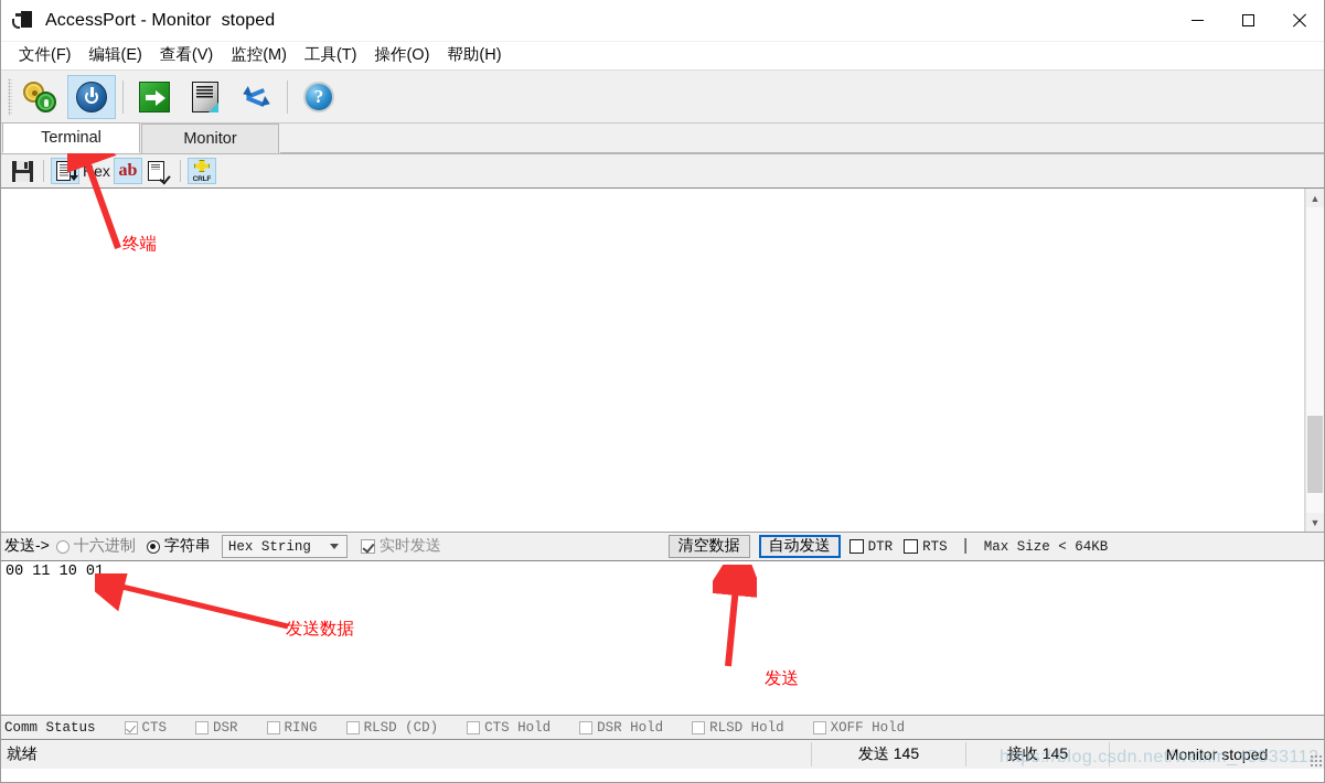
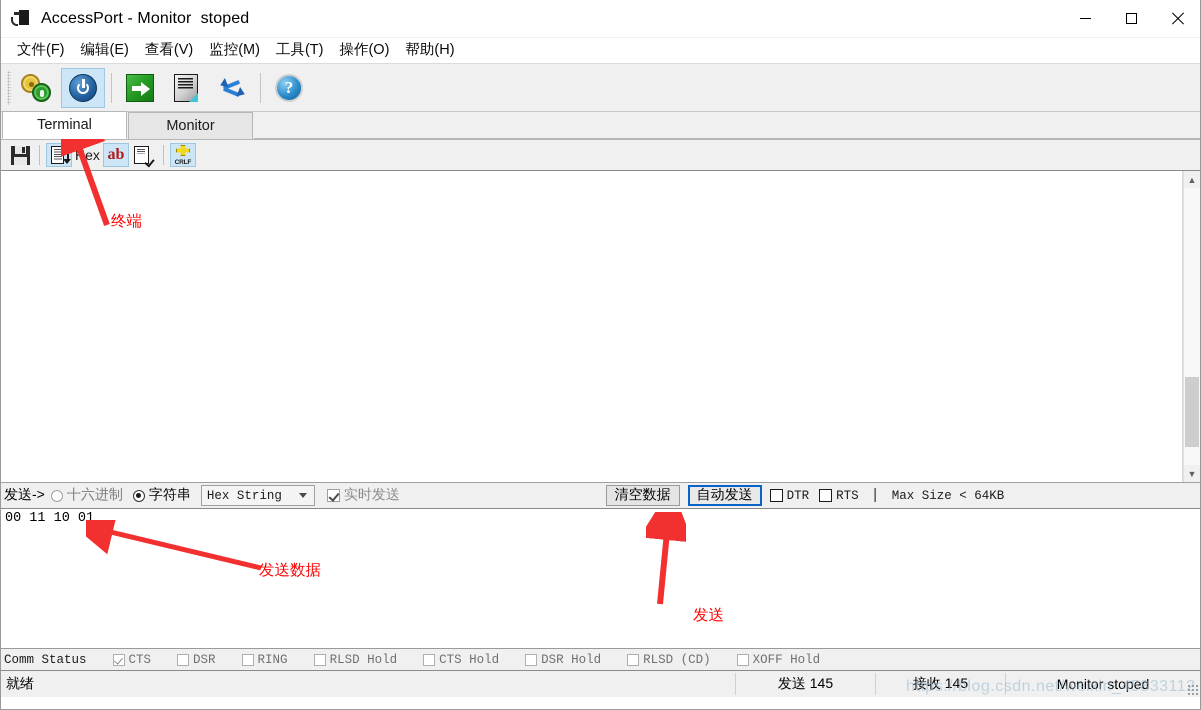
  AccessPort - Monitor stoped
  文件(F)
  编辑(E)
  查看(V)
  监控(M)
  工具(T)
  操作(O)
  帮助(H)
  ?
  Terminal
  Monitor
  ab
  ▲
  ▼
  发送->
  十六进制
  字符串
  Hex String
  实时发送
  清空数据
  自动发送
  DTR
  RTS
  |
  Max Size < 64KB
  00 11 10 01
  Comm Status
  CTS
  DSR
  RING
- RLSD (CD)
+ RLSD Hold
  CTS Hold
  DSR Hold
- RLSD Hold
+ RLSD (CD)
  XOFF Hold
  就绪
  发送 145
  接收 145
  Monitor stoped
  https://blog.csdn.net/weixin_45833112
  终端
  发送数据
  发送
